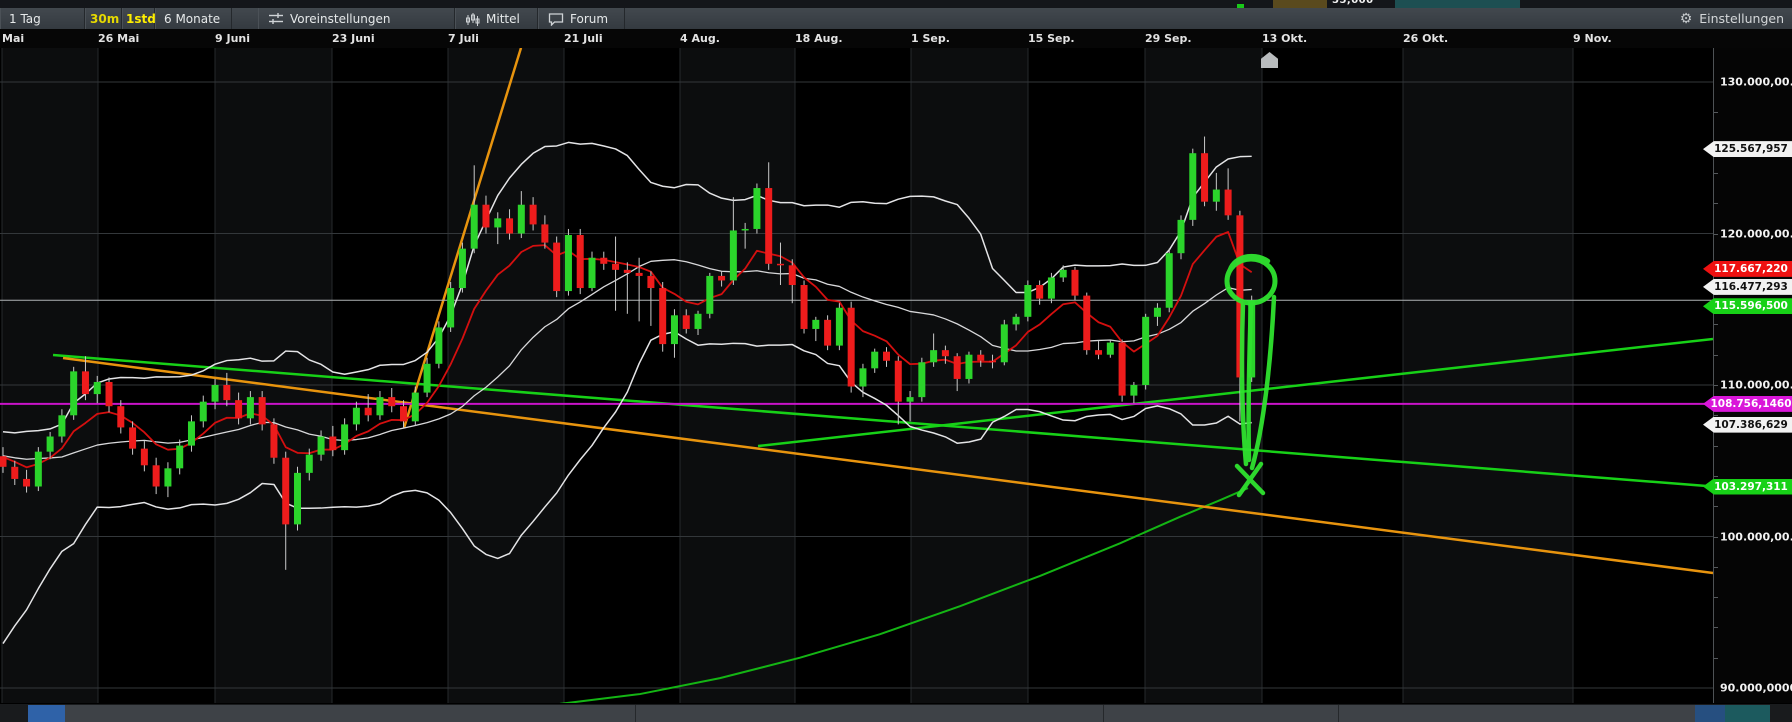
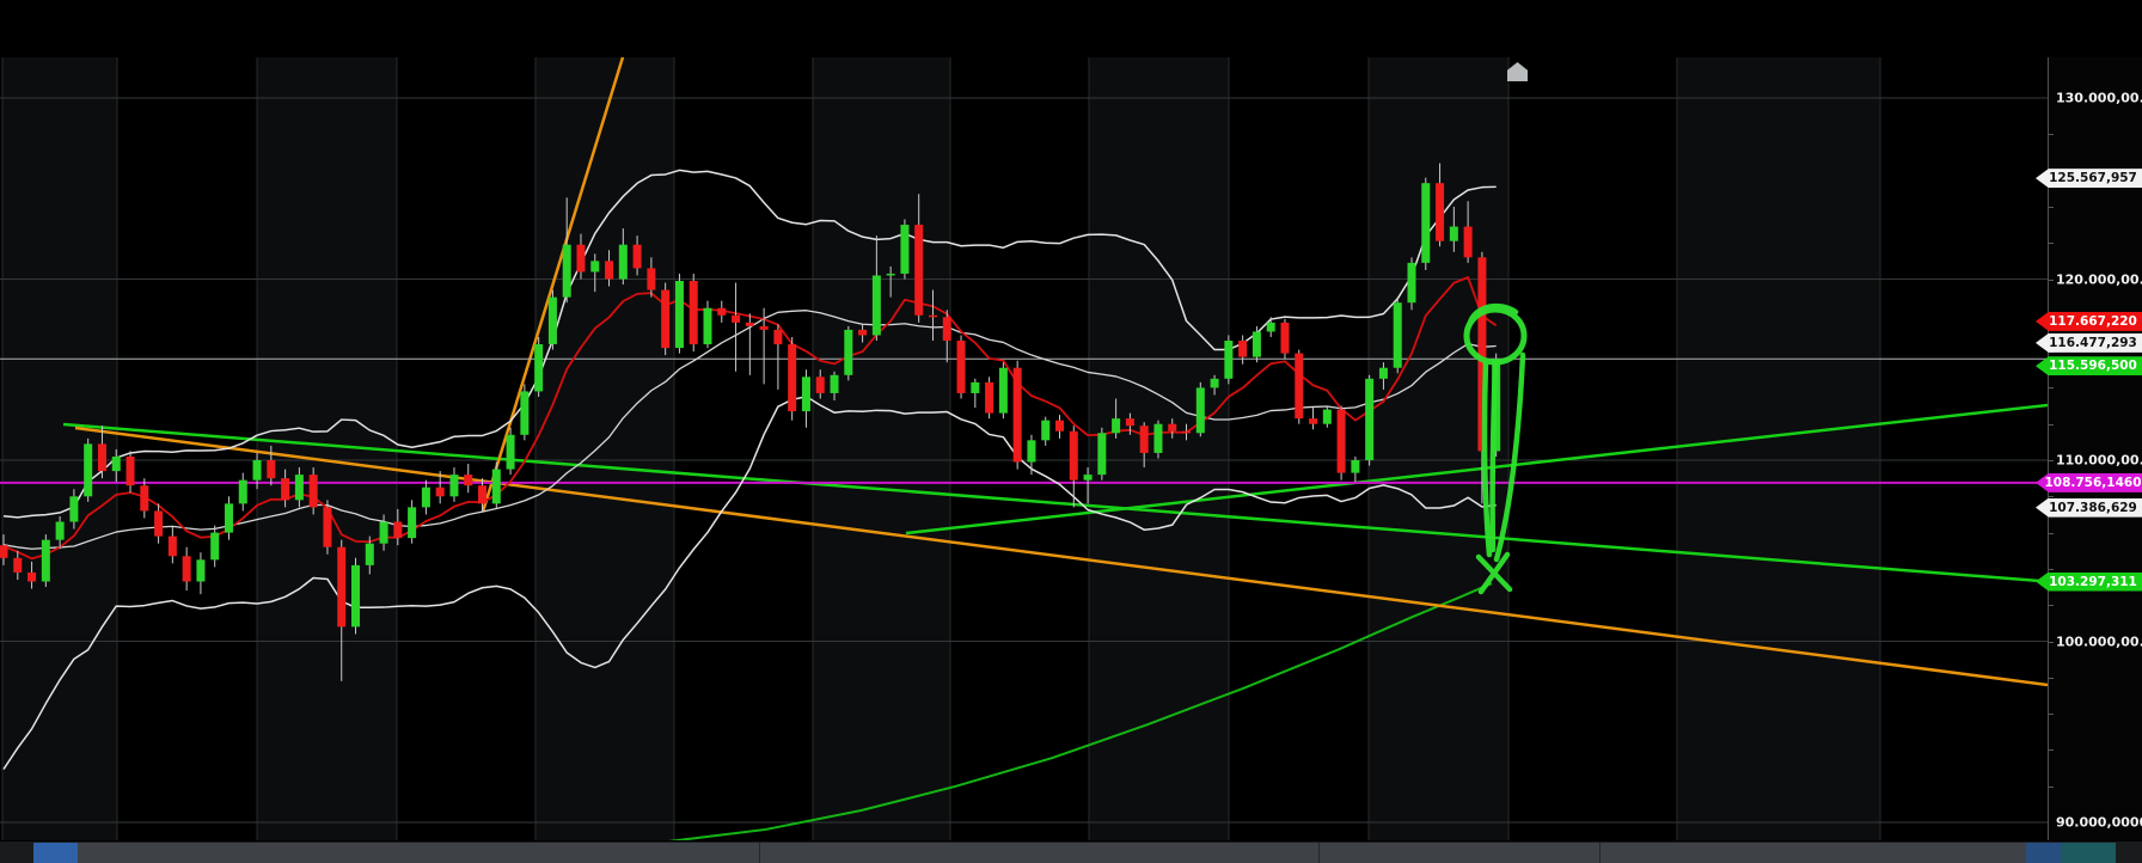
- 55,000
- 1 Tag
- 30m
- 1std
- 6 Monate
- Voreinstellungen
- Mittel
- Forum
- ⚙
- Einstellungen
- Mai
- 26 Mai
- 9 Juni
- 23 Juni
- 7 Juli
- 21 Juli
- 4 Aug.
- 18 Aug.
- 1 Sep.
- 15 Sep.
- 29 Sep.
- 13 Okt.
- 26 Okt.
- 9 Nov.
  130.000,00
  120.000,00
  110.000,00
  100.000,00
  90.000,000
  125.567,957
  117.667,220
  116.477,293
  115.596,500
  108.756,1460
  107.386,629
  103.297,311
